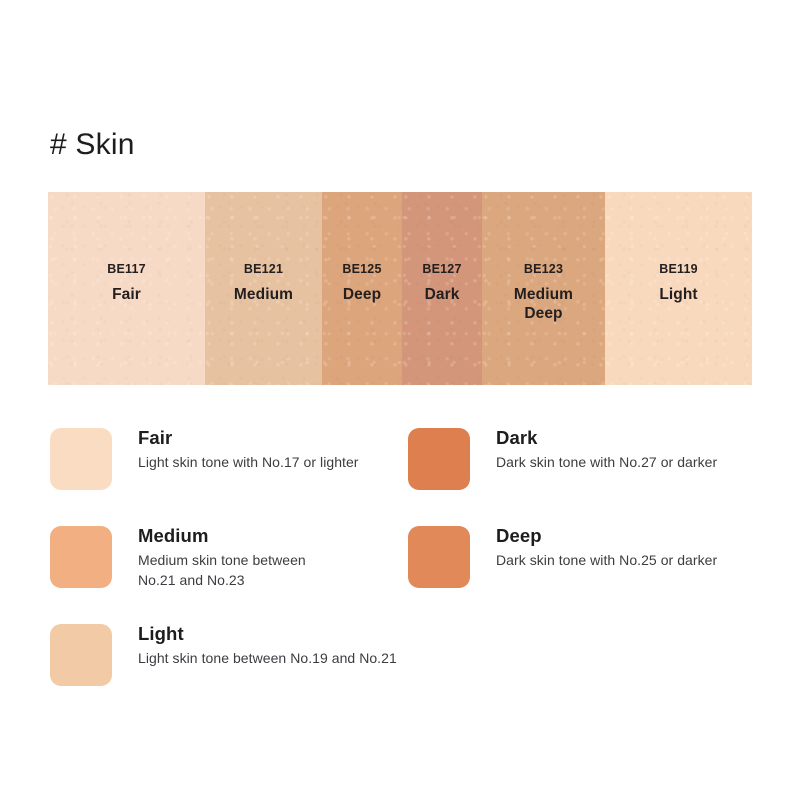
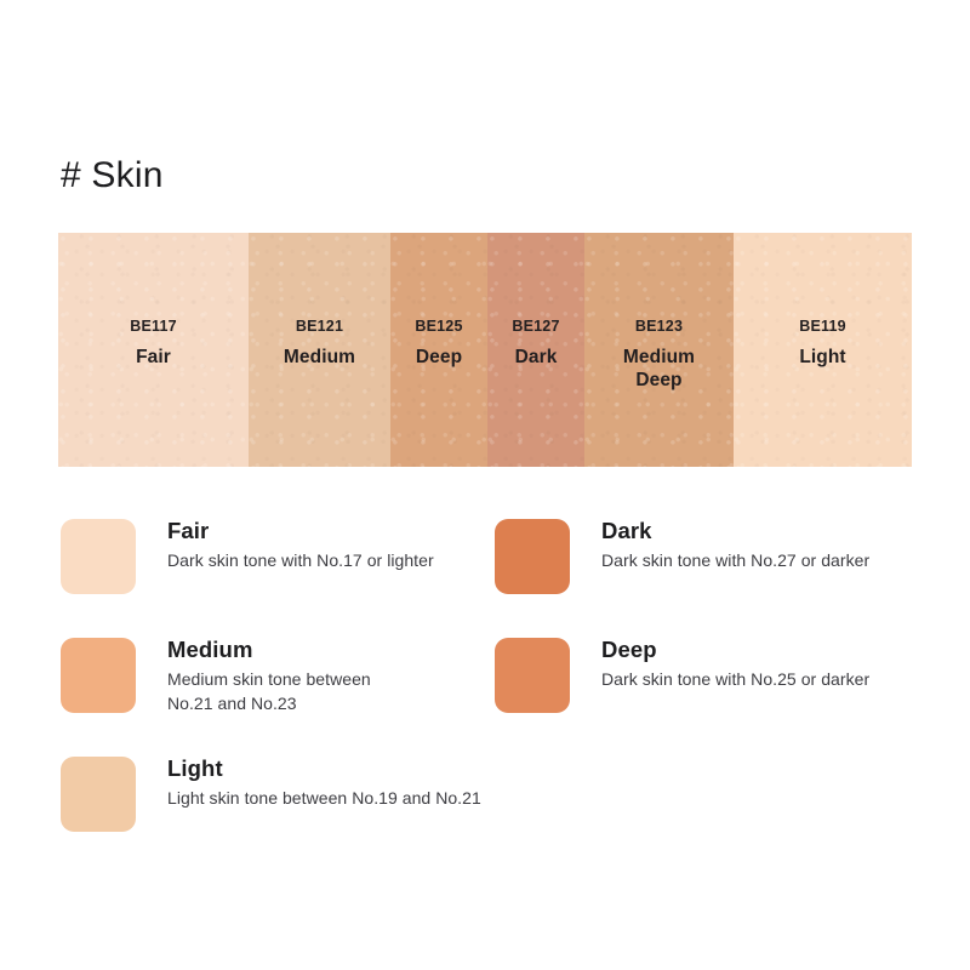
  # Skin
  BE117
  Fair
  BE121
  Medium
  BE125
  Deep
  BE127
  Dark
  BE123
  Medium
  Deep
  BE119
  Light
  Fair
- Light skin tone with No.17 or lighter
+ Dark skin tone with No.17 or lighter
  Dark
  Dark skin tone with No.27 or darker
  Medium
  Medium skin tone between
  No.21 and No.23
  Deep
  Dark skin tone with No.25 or darker
  Light
  Light skin tone between No.19 and No.21
